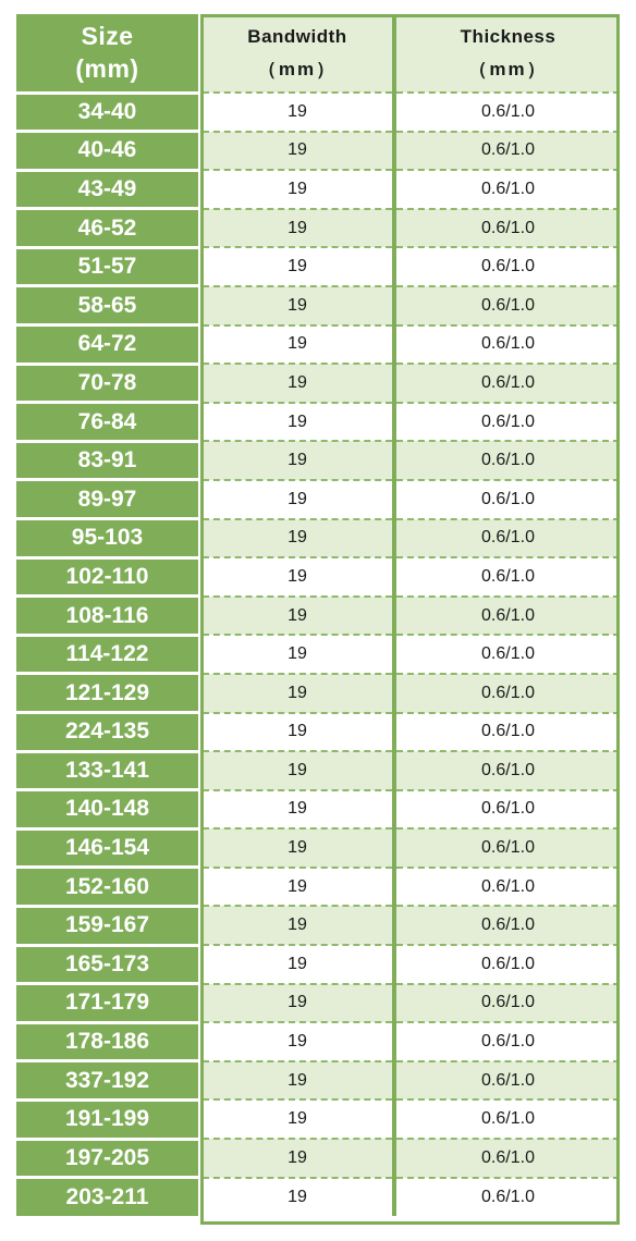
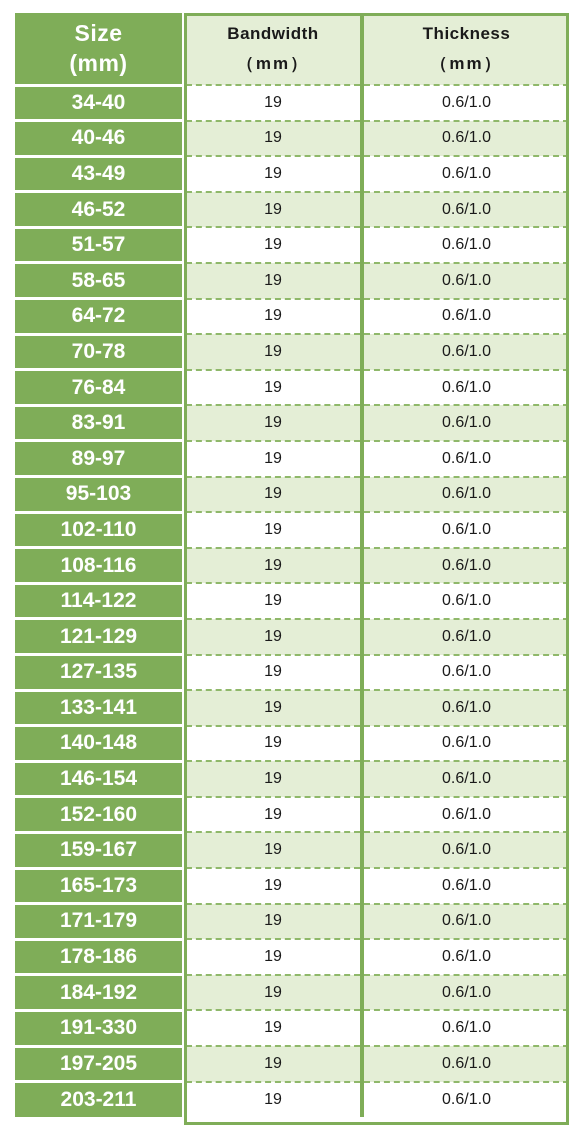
  Size (mm)	Bandwidth （mm）	Thickness （mm）
  34-40	19	0.6/1.0
  40-46	19	0.6/1.0
  43-49	19	0.6/1.0
  46-52	19	0.6/1.0
  51-57	19	0.6/1.0
  58-65	19	0.6/1.0
  64-72	19	0.6/1.0
  70-78	19	0.6/1.0
  76-84	19	0.6/1.0
  83-91	19	0.6/1.0
  89-97	19	0.6/1.0
  95-103	19	0.6/1.0
  102-110	19	0.6/1.0
  108-116	19	0.6/1.0
  114-122	19	0.6/1.0
  121-129	19	0.6/1.0
- 224-135	19	0.6/1.0
+ 127-135	19	0.6/1.0
  133-141	19	0.6/1.0
  140-148	19	0.6/1.0
  146-154	19	0.6/1.0
  152-160	19	0.6/1.0
  159-167	19	0.6/1.0
  165-173	19	0.6/1.0
  171-179	19	0.6/1.0
  178-186	19	0.6/1.0
- 337-192	19	0.6/1.0
+ 184-192	19	0.6/1.0
- 191-199	19	0.6/1.0
+ 191-330	19	0.6/1.0
  197-205	19	0.6/1.0
  203-211	19	0.6/1.0
